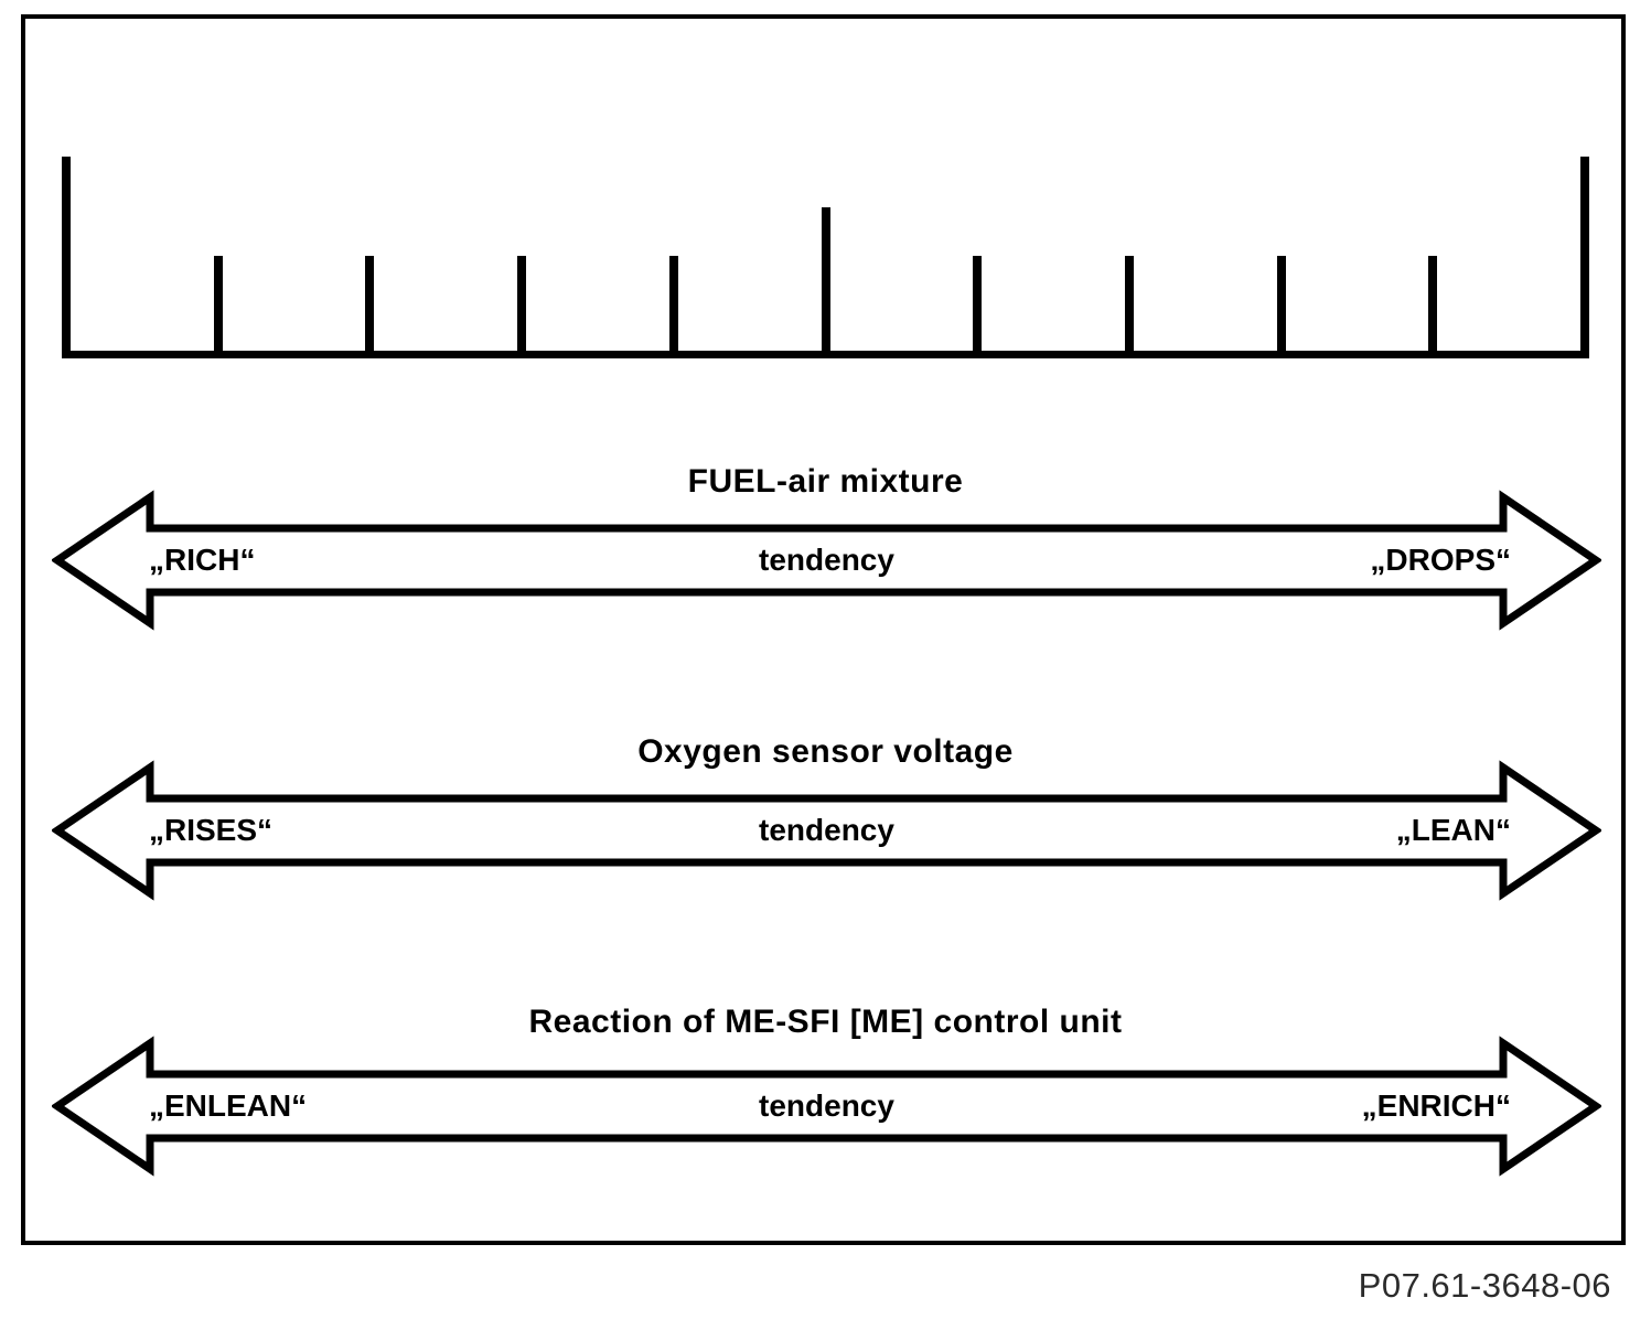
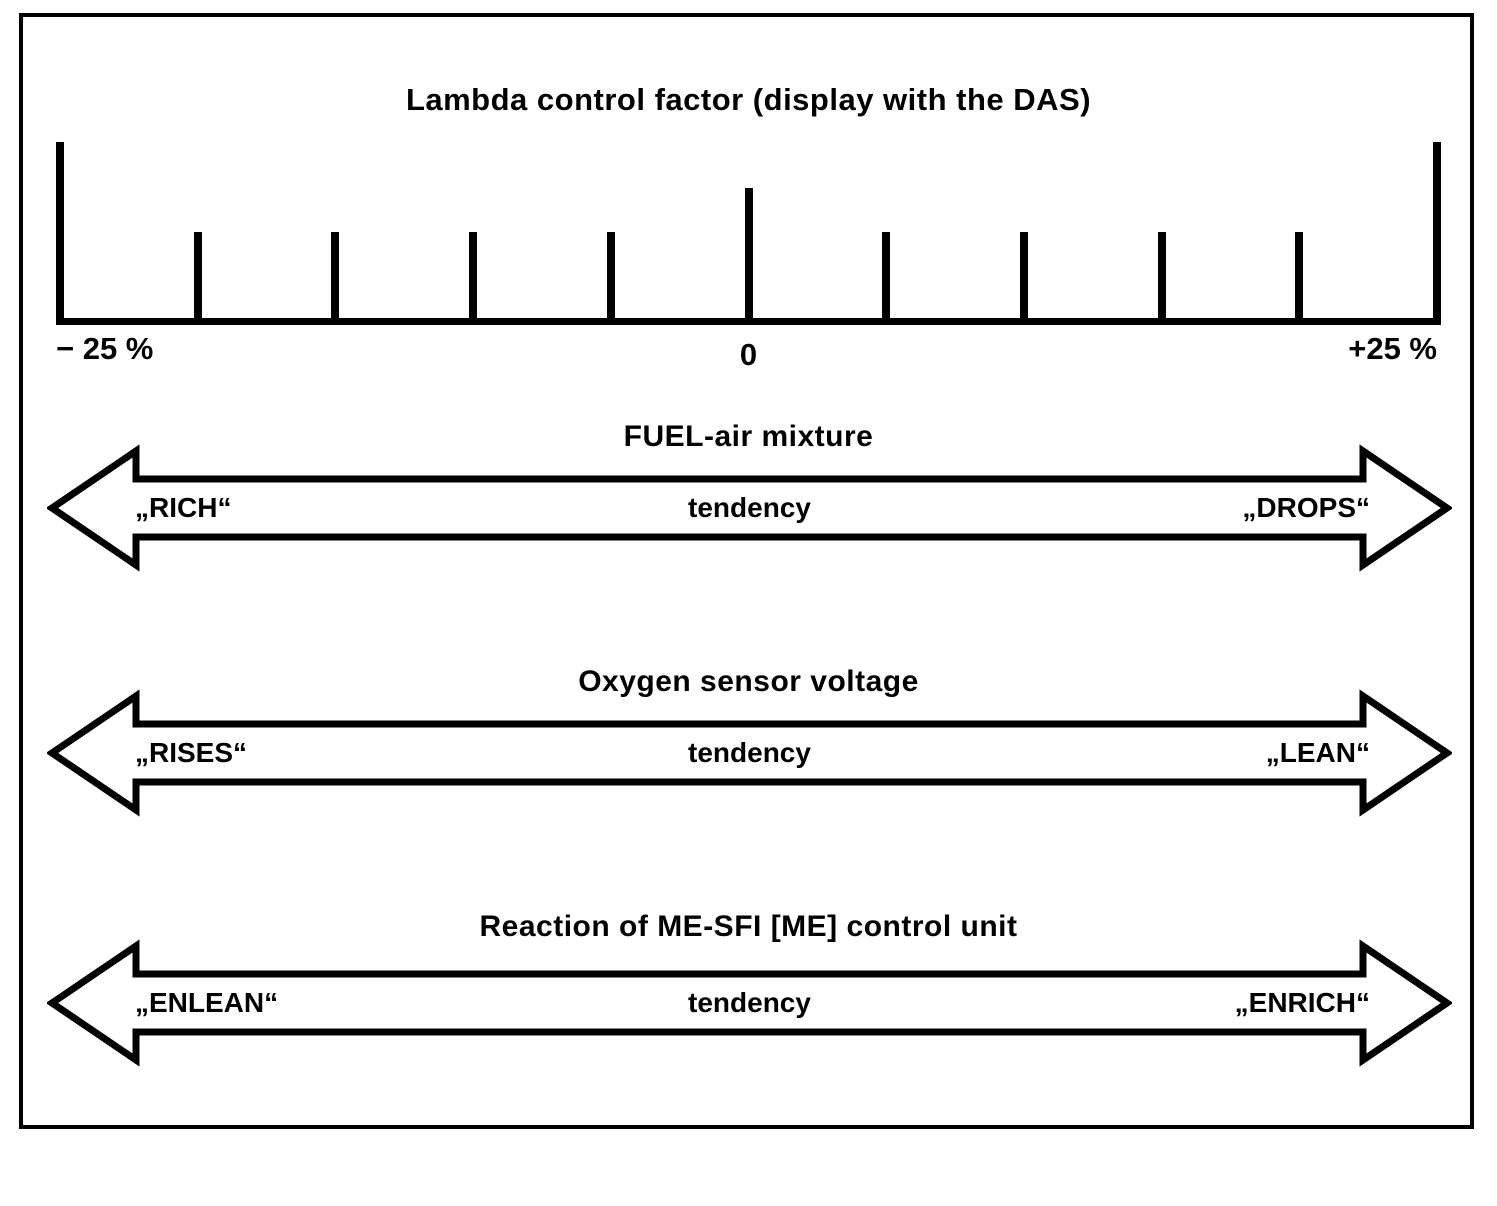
+ Lambda control factor (display with the DAS)
+ − 25 %
+ 0
+ +25 %
  FUEL-air mixture
  „RICH“
  tendency
  „DROPS“
  Oxygen sensor voltage
  „RISES“
  tendency
  „LEAN“
  Reaction of ME-SFI [ME] control unit
  „ENLEAN“
  tendency
  „ENRICH“
- P07.61-3648-06
